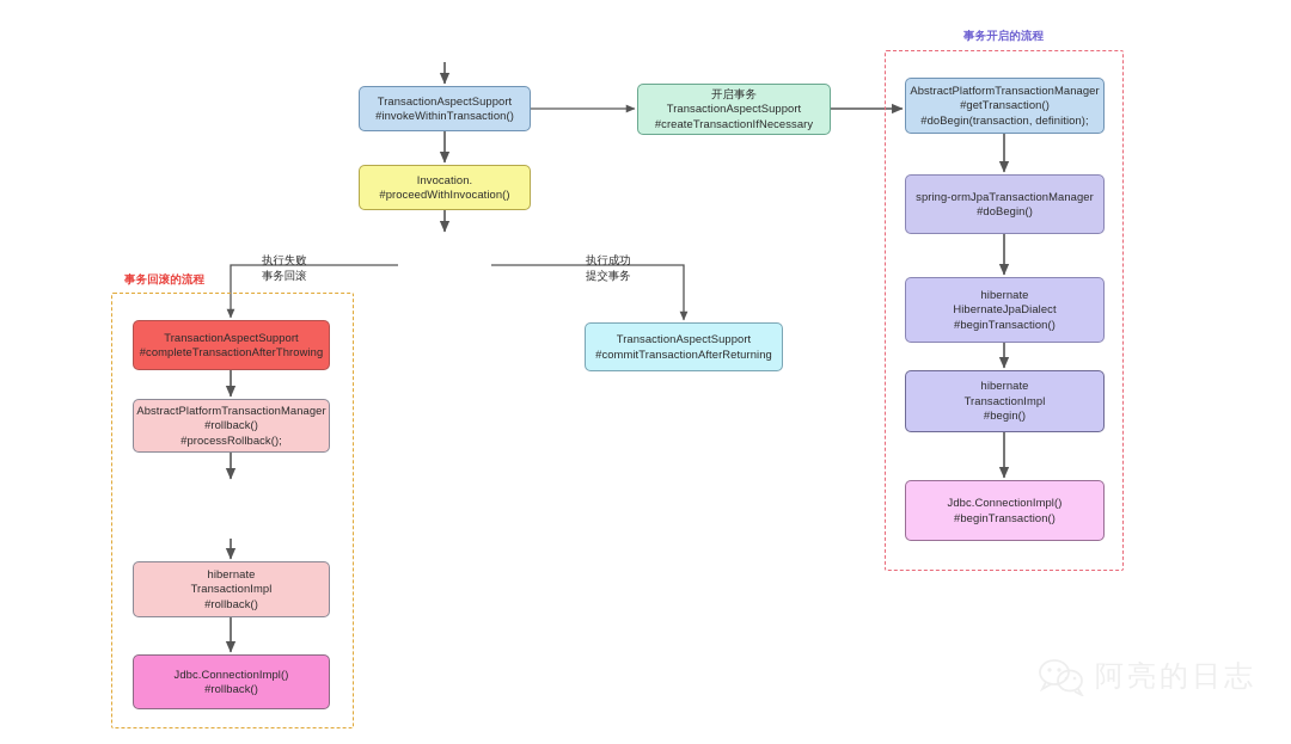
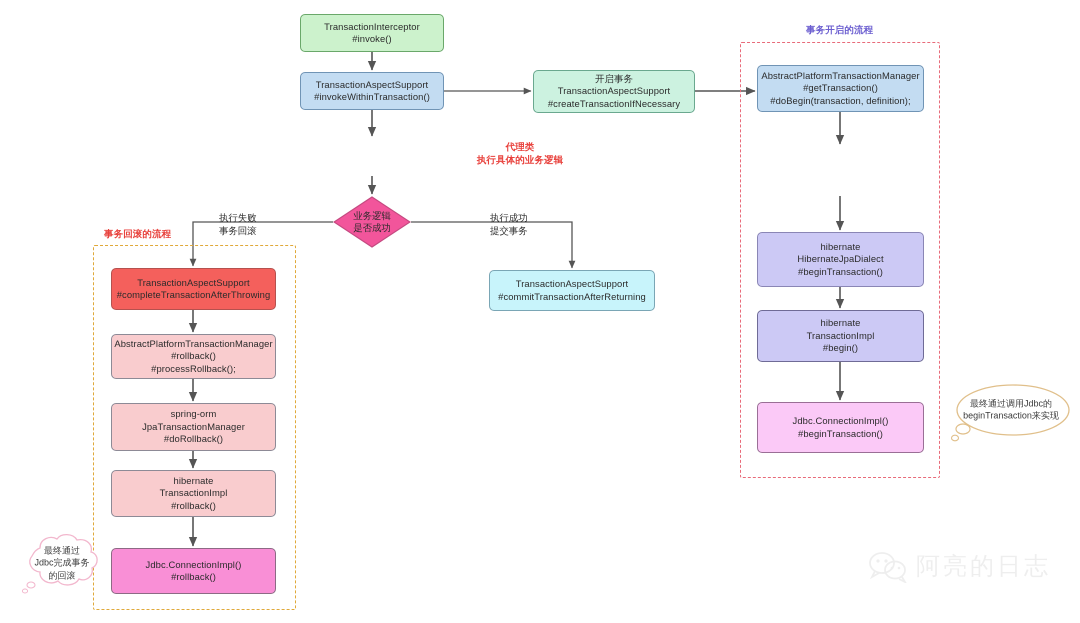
  事务回滚的流程
  事务开启的流程
+ TransactionInterceptor
+ #invoke()
  TransactionAspectSupport
  #invokeWithinTransaction()
- Invocation.
- #proceedWithInvocation()
  开启事务
  TransactionAspectSupport
  #createTransactionIfNecessary
  TransactionAspectSupport
  #commitTransactionAfterReturning
  AbstractPlatformTransactionManager
  #getTransaction()
  #doBegin(transaction, definition);
- spring-ormJpaTransactionManager
- #doBegin()
  hibernate
  HibernateJpaDialect
  #beginTransaction()
  hibernate
  TransactionImpl
  #begin()
  Jdbc.ConnectionImpl()
  #beginTransaction()
  TransactionAspectSupport
  #completeTransactionAfterThrowing
  AbstractPlatformTransactionManager
  #rollback()
  #processRollback();
+ spring-orm
+ JpaTransactionManager
+ #doRollback()
  hibernate
  TransactionImpl
  #rollback()
  Jdbc.ConnectionImpl()
  #rollback()
+ 业务逻辑
+ 是否成功
  执行失败
  事务回滚
  执行成功
  提交事务
+ 代理类
+ 执行具体的业务逻辑
+ 最终通过
+ Jdbc完成事务
+ 的回滚
+ 最终通过调用Jdbc的
+ beginTransaction来实现
